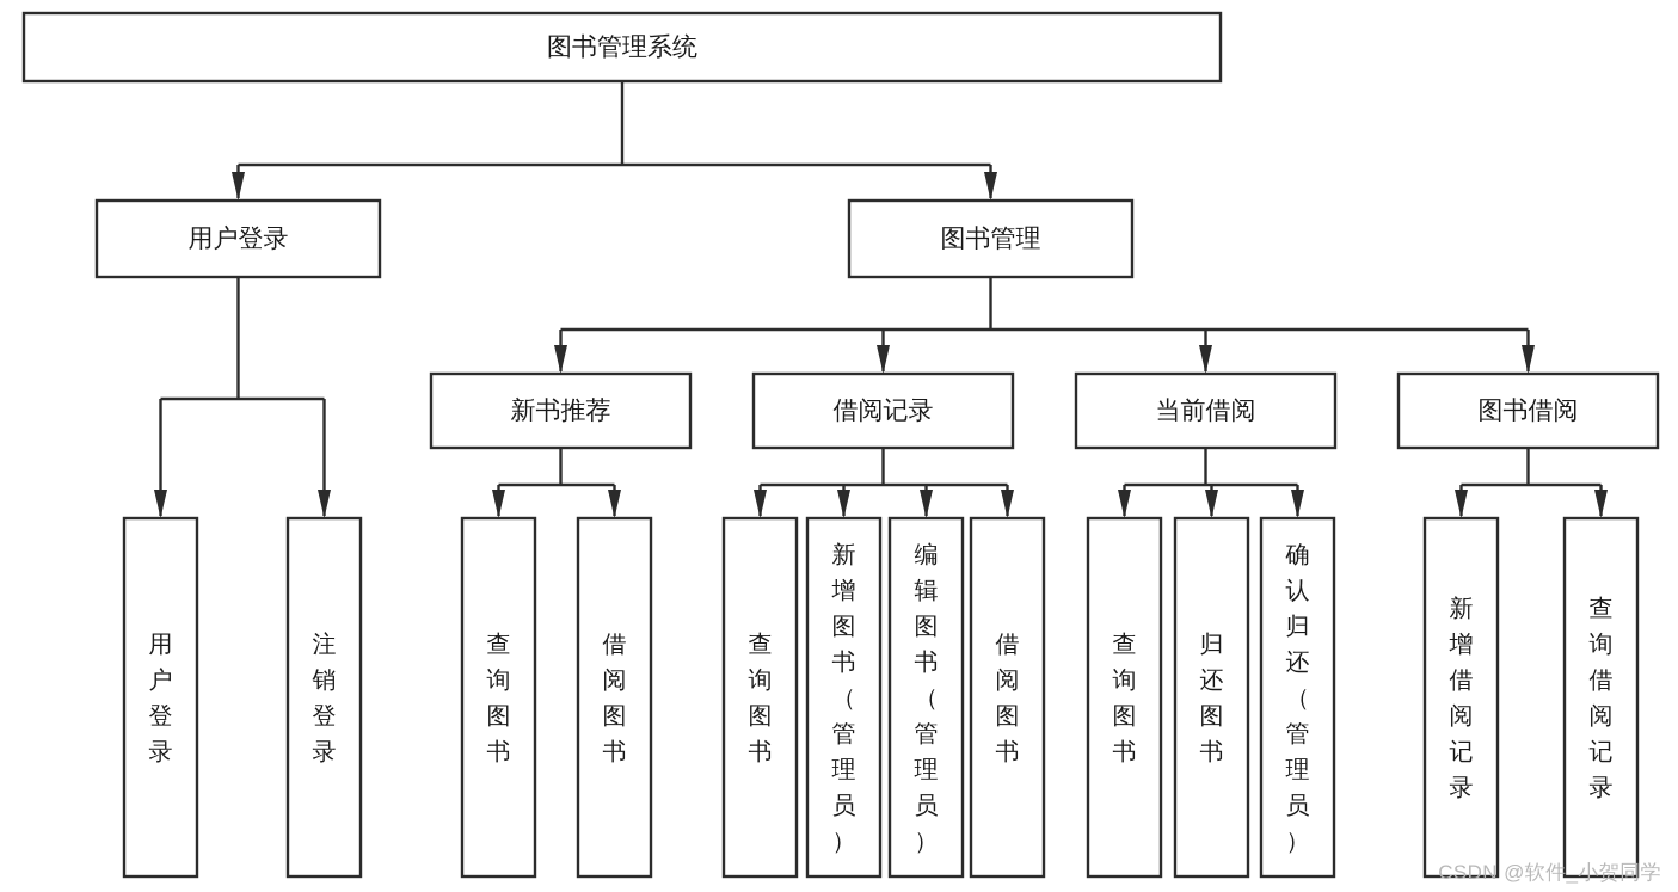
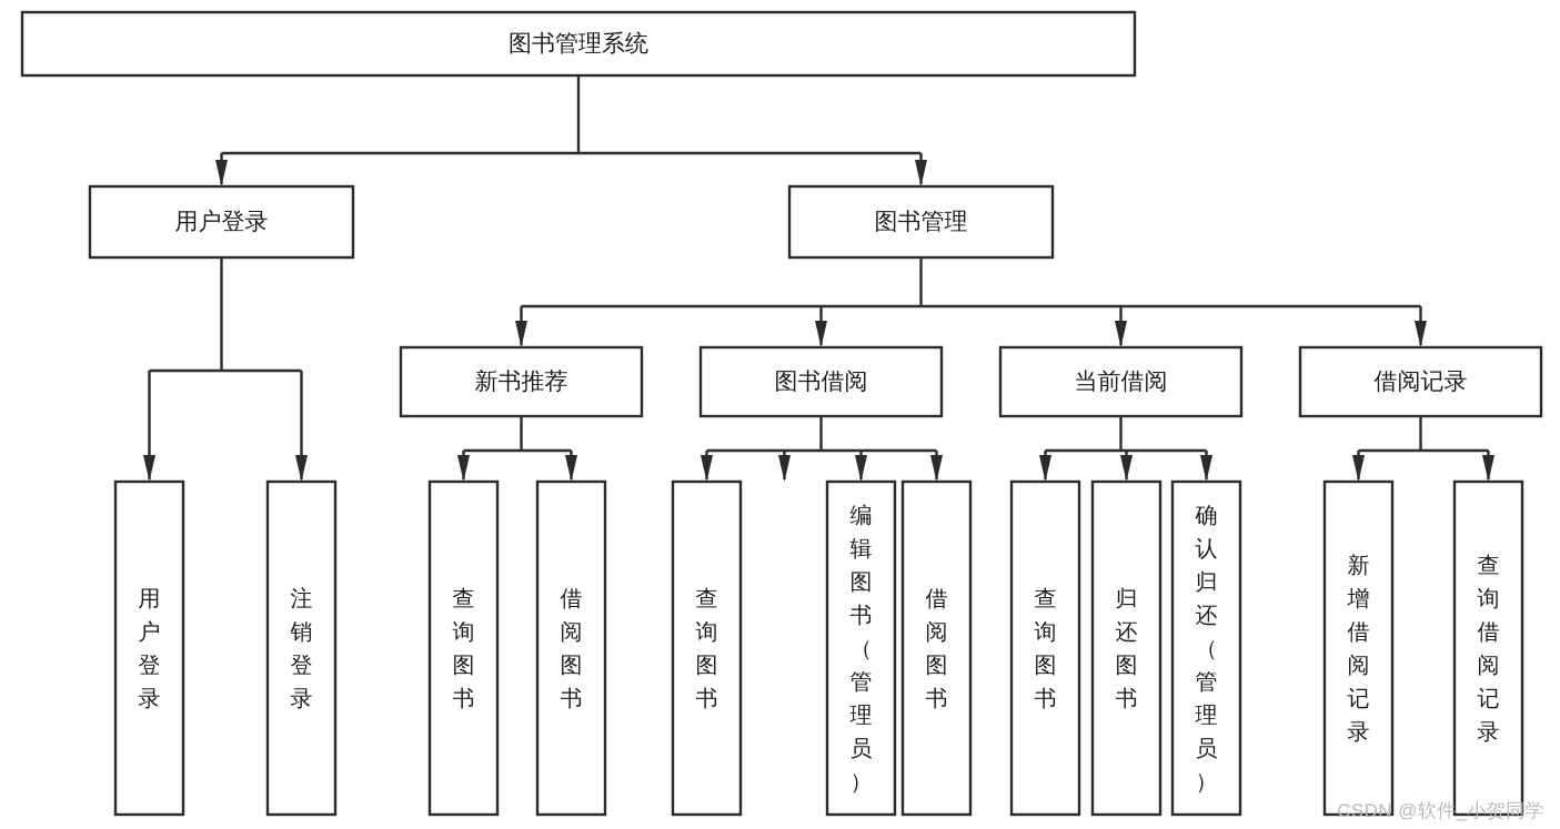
  图书管理系统
  用户登录
  图书管理
  新书推荐
- 借阅记录
+ 图书借阅
  当前借阅
- 图书借阅
+ 借阅记录
  用户登录
  注销登录
  查询图书
  借阅图书
  查询图书
- 新增图书（管理员）
  编辑图书（管理员）
  借阅图书
  查询图书
  归还图书
  确认归还（管理员）
  新增借阅记录
  查询借阅记录
  CSDN @软件_小贺同学
